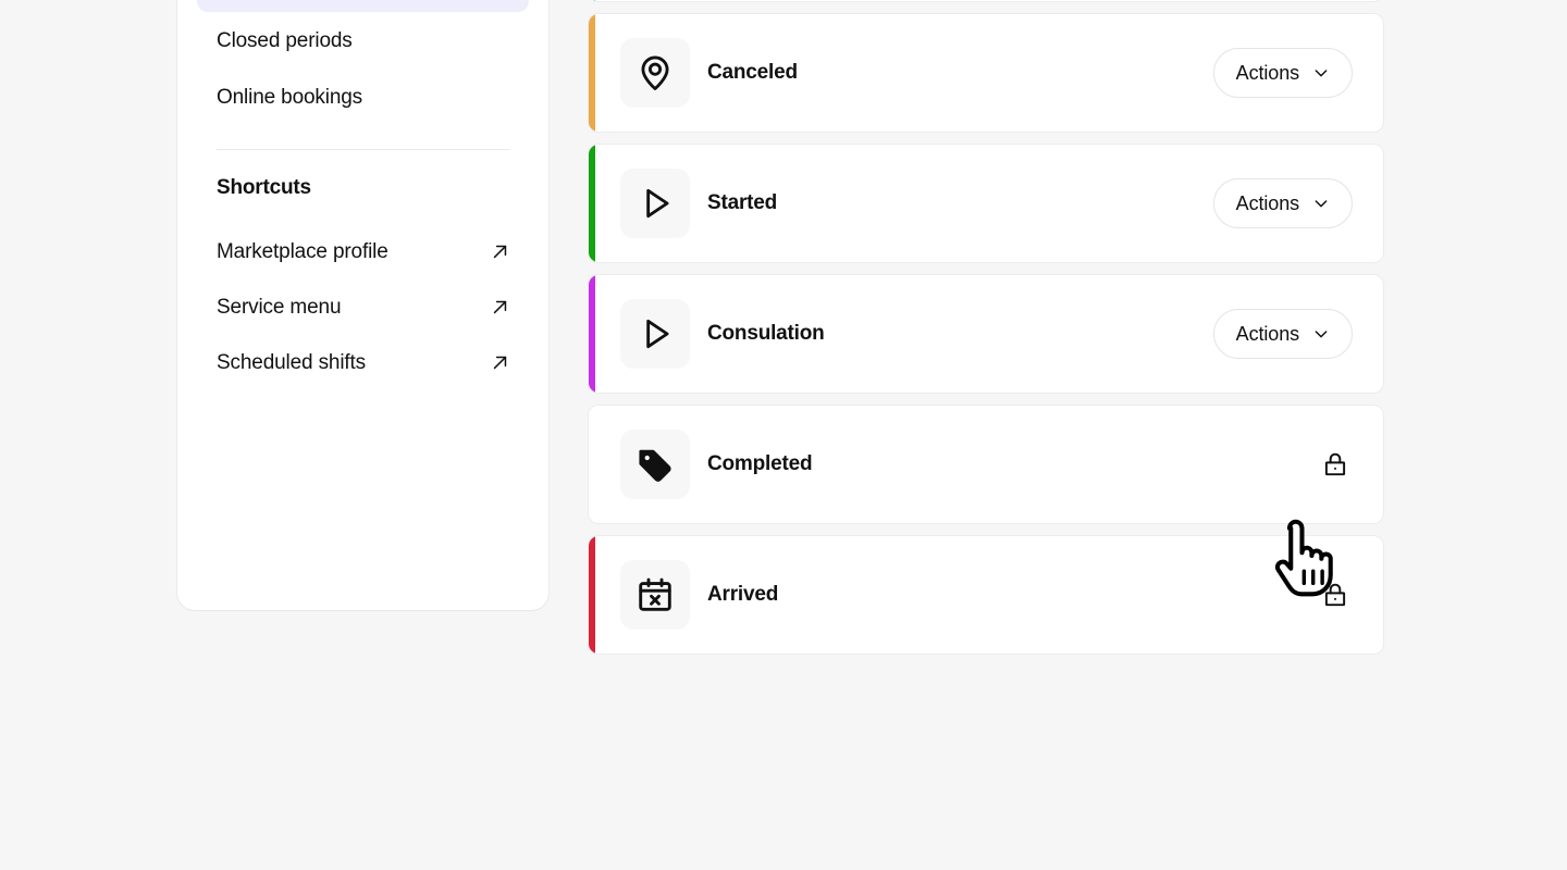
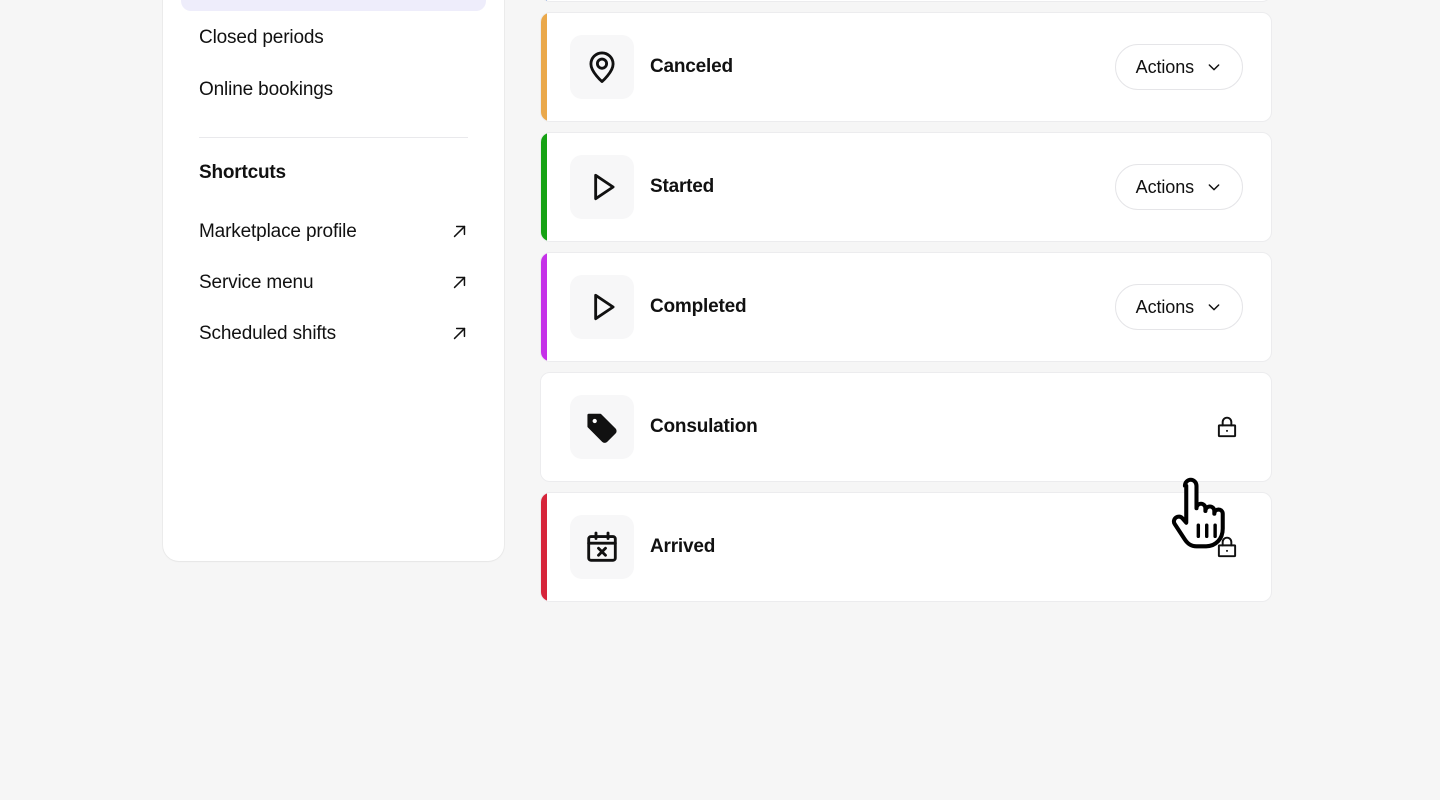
  Closed periods
  Online bookings
  Shortcuts
  Marketplace profile
  Service menu
  Scheduled shifts
  Canceled
  Actions
  Started
  Actions
- Consulation
+ Completed
  Actions
- Completed
+ Consulation
  Arrived
